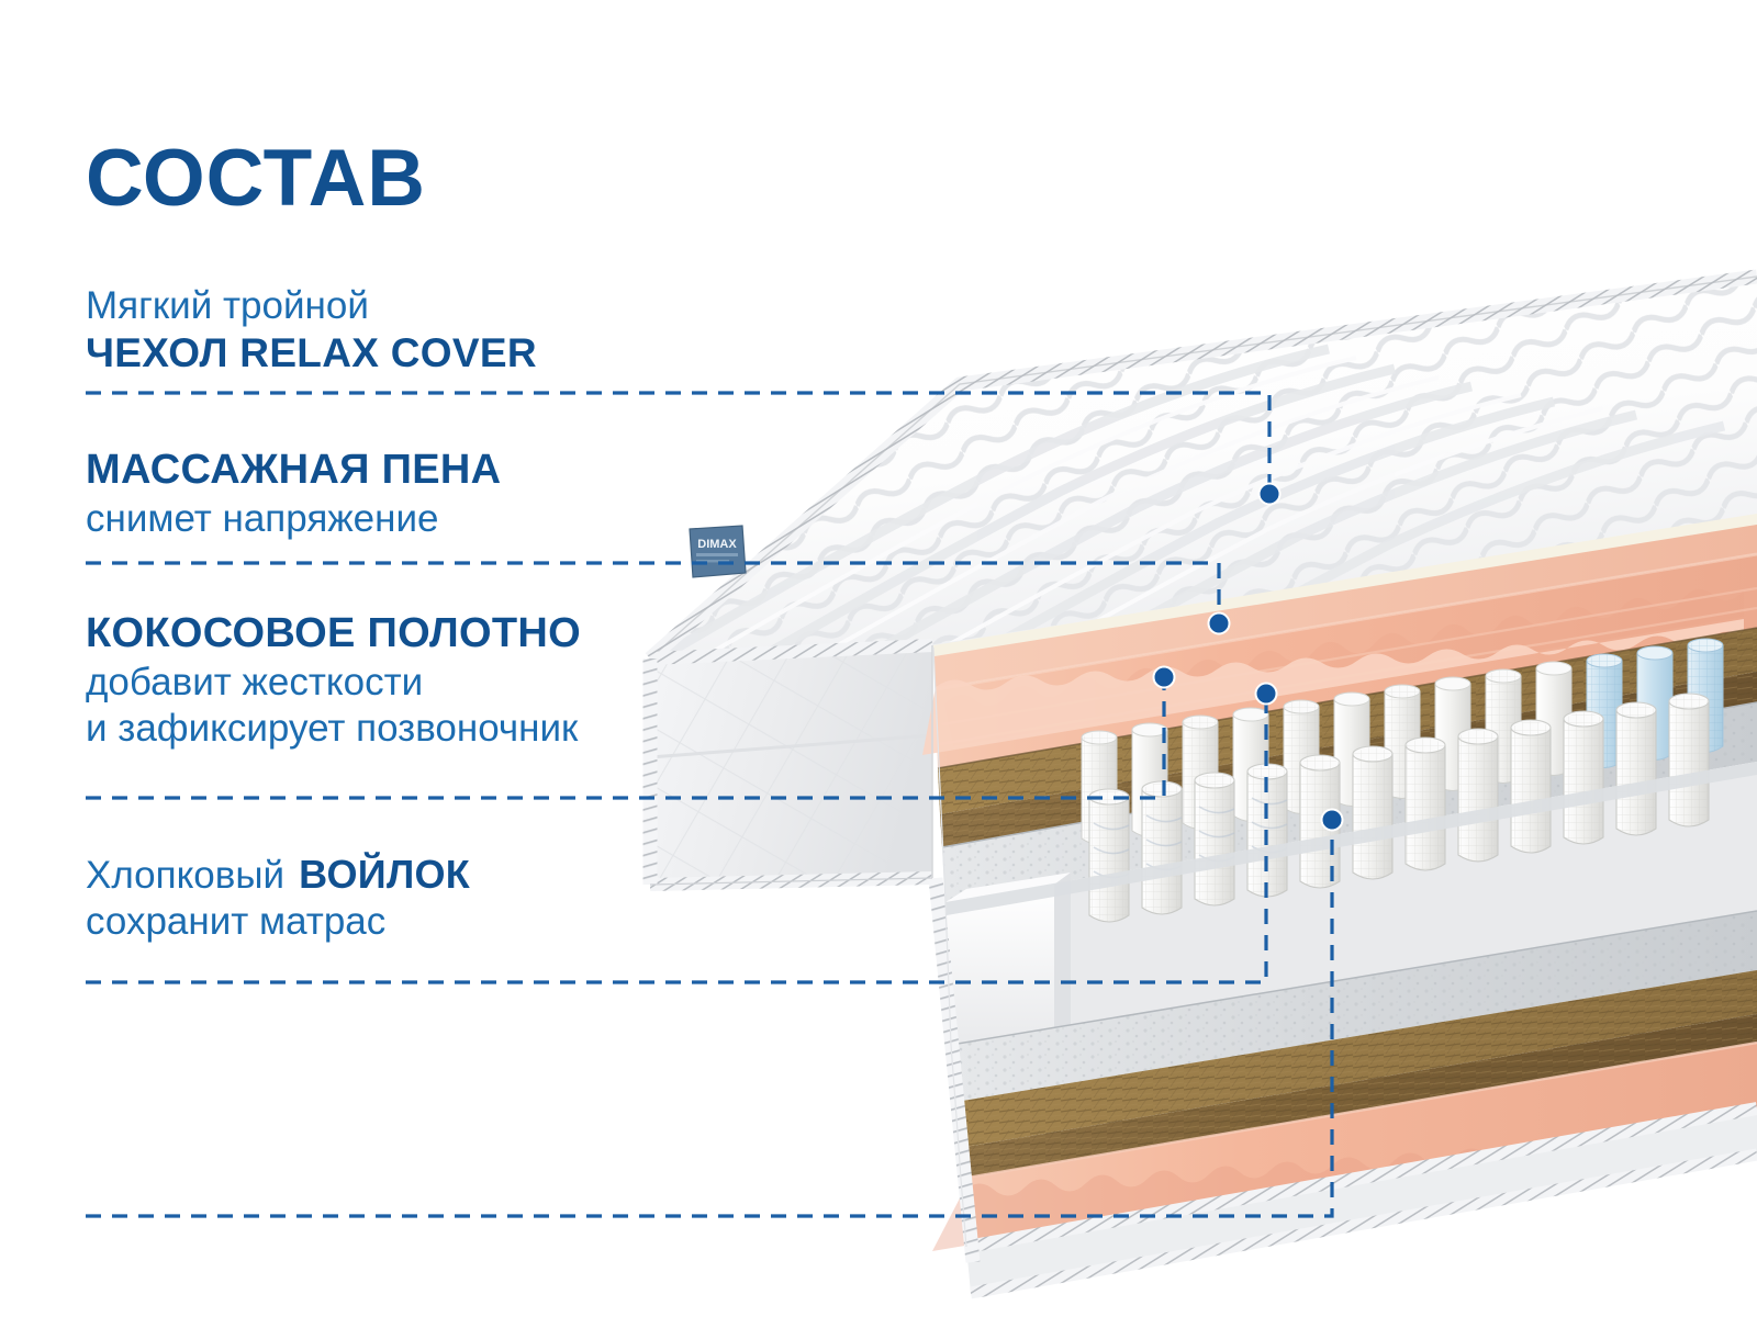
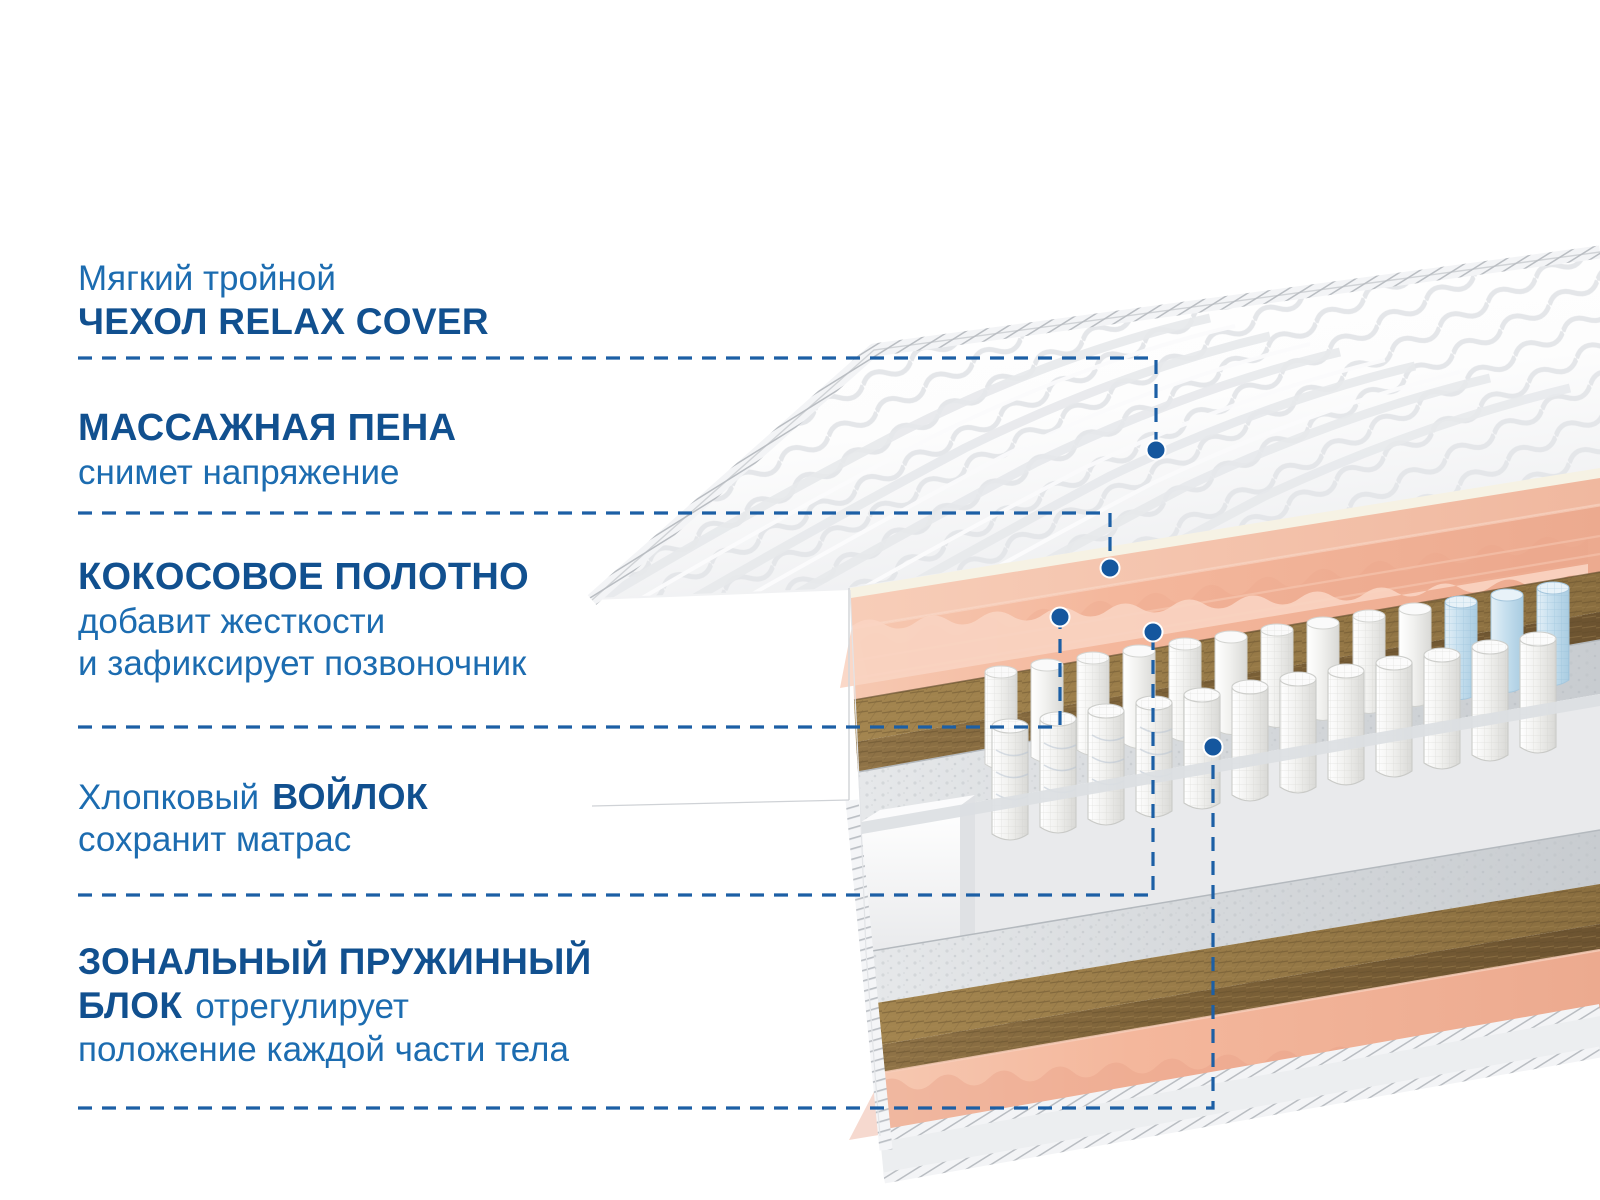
- DIMAX
- СОСТАВ
  Мягкий тройной
  ЧЕХОЛ RELAX COVER
  МАССАЖНАЯ ПЕНА
  снимет напряжение
  КОКОСОВОЕ ПОЛОТНО
  добавит жесткости
  и зафиксирует позвоночник
  Хлопковый ВОЙЛОК
  сохранит матрас
+ ЗОНАЛЬНЫЙ ПРУЖИННЫЙ
+ БЛОК отрегулирует
+ положение каждой части тела
